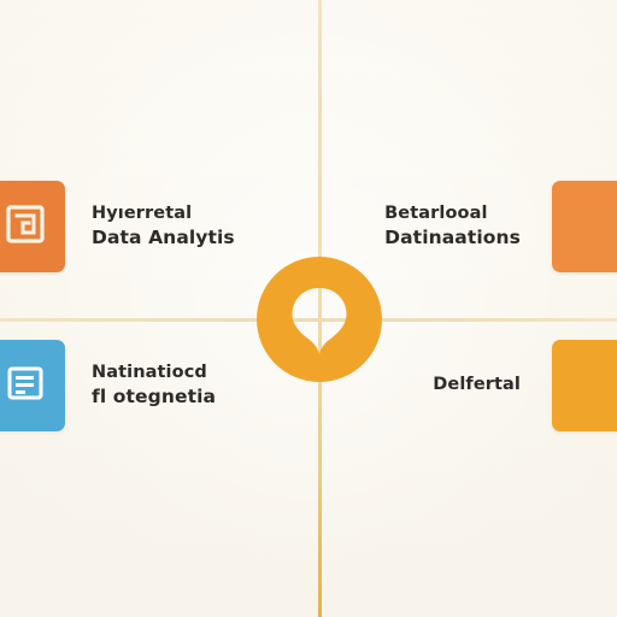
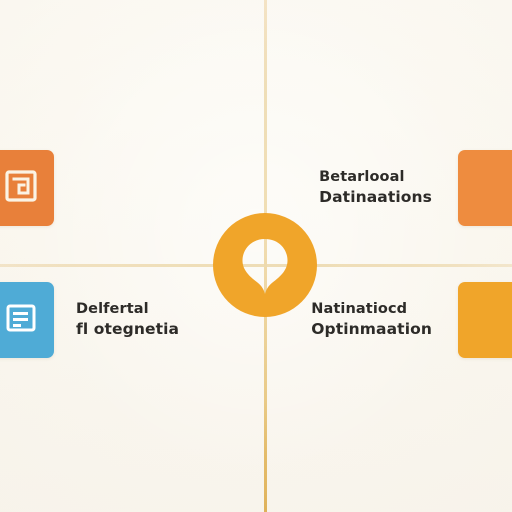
- Hyıerretal
- Data Analytis
- Natinatiocd
+ Delfertal
  fl otegnetia
  Betarlooal
  Datinaations
- Delfertal
+ Natinatiocd
+ Optinmaation
